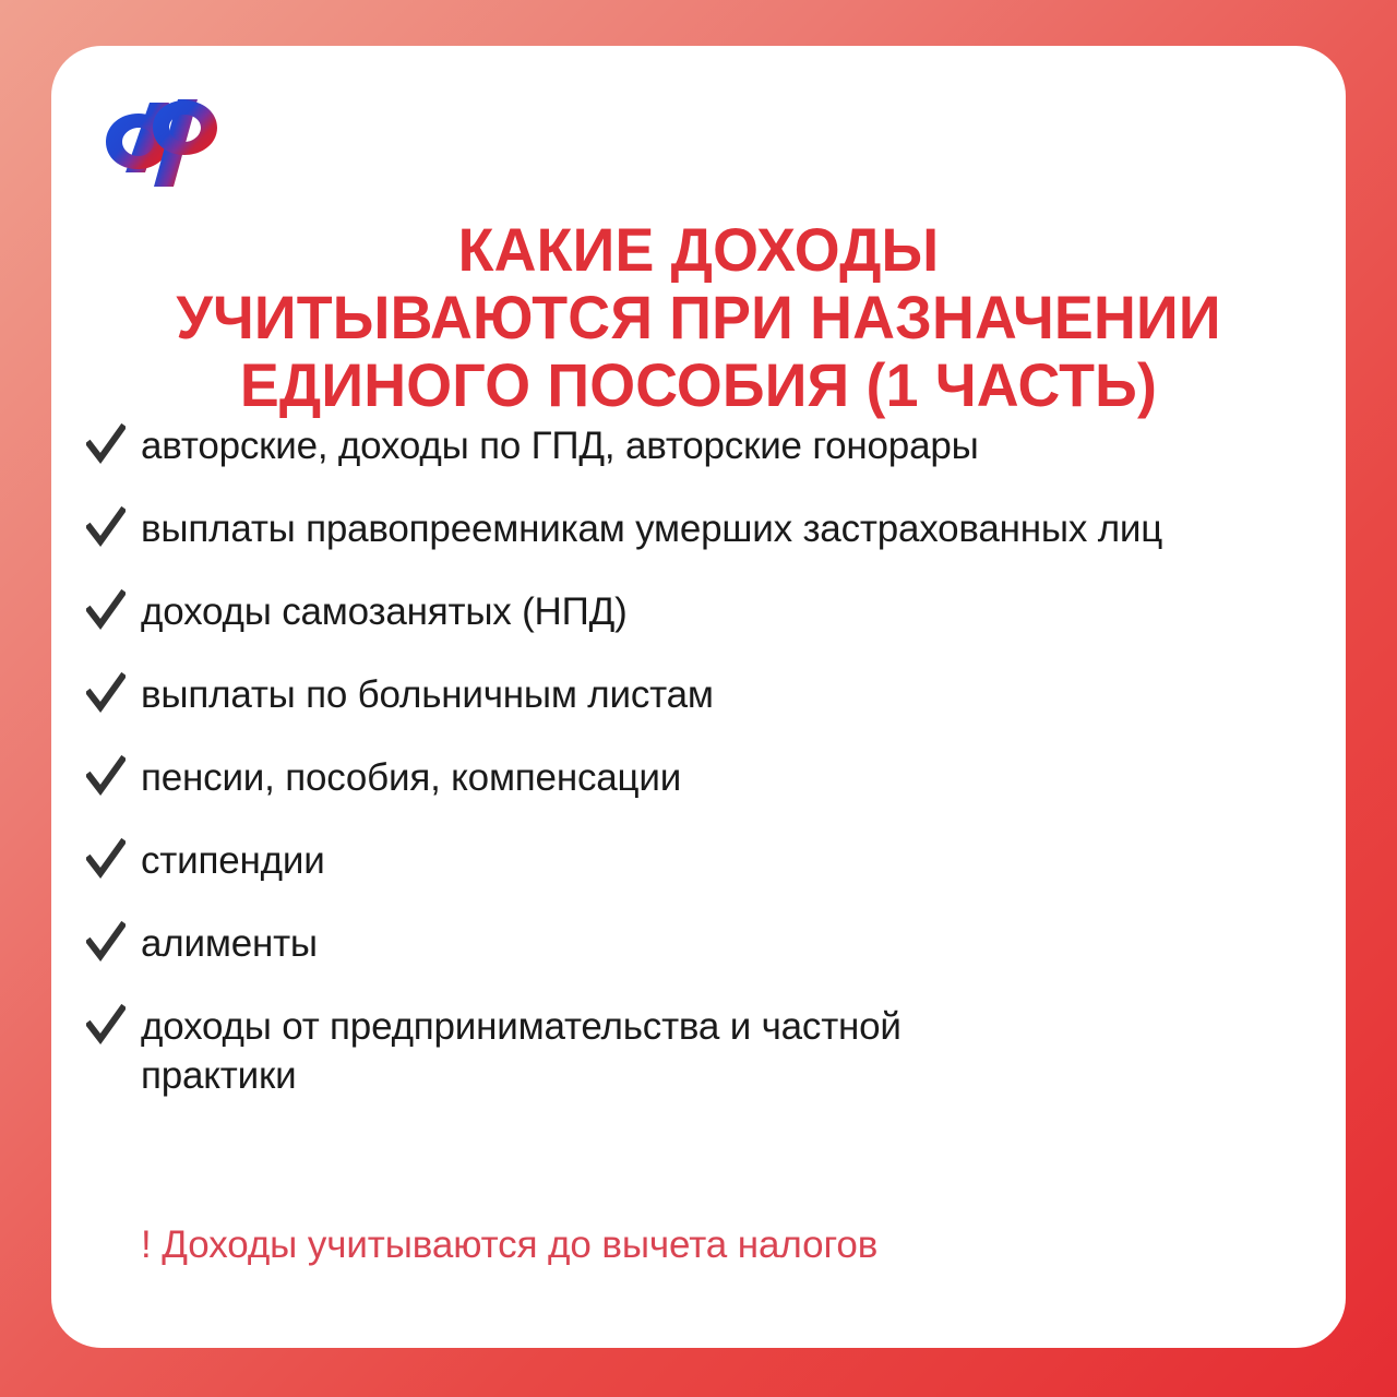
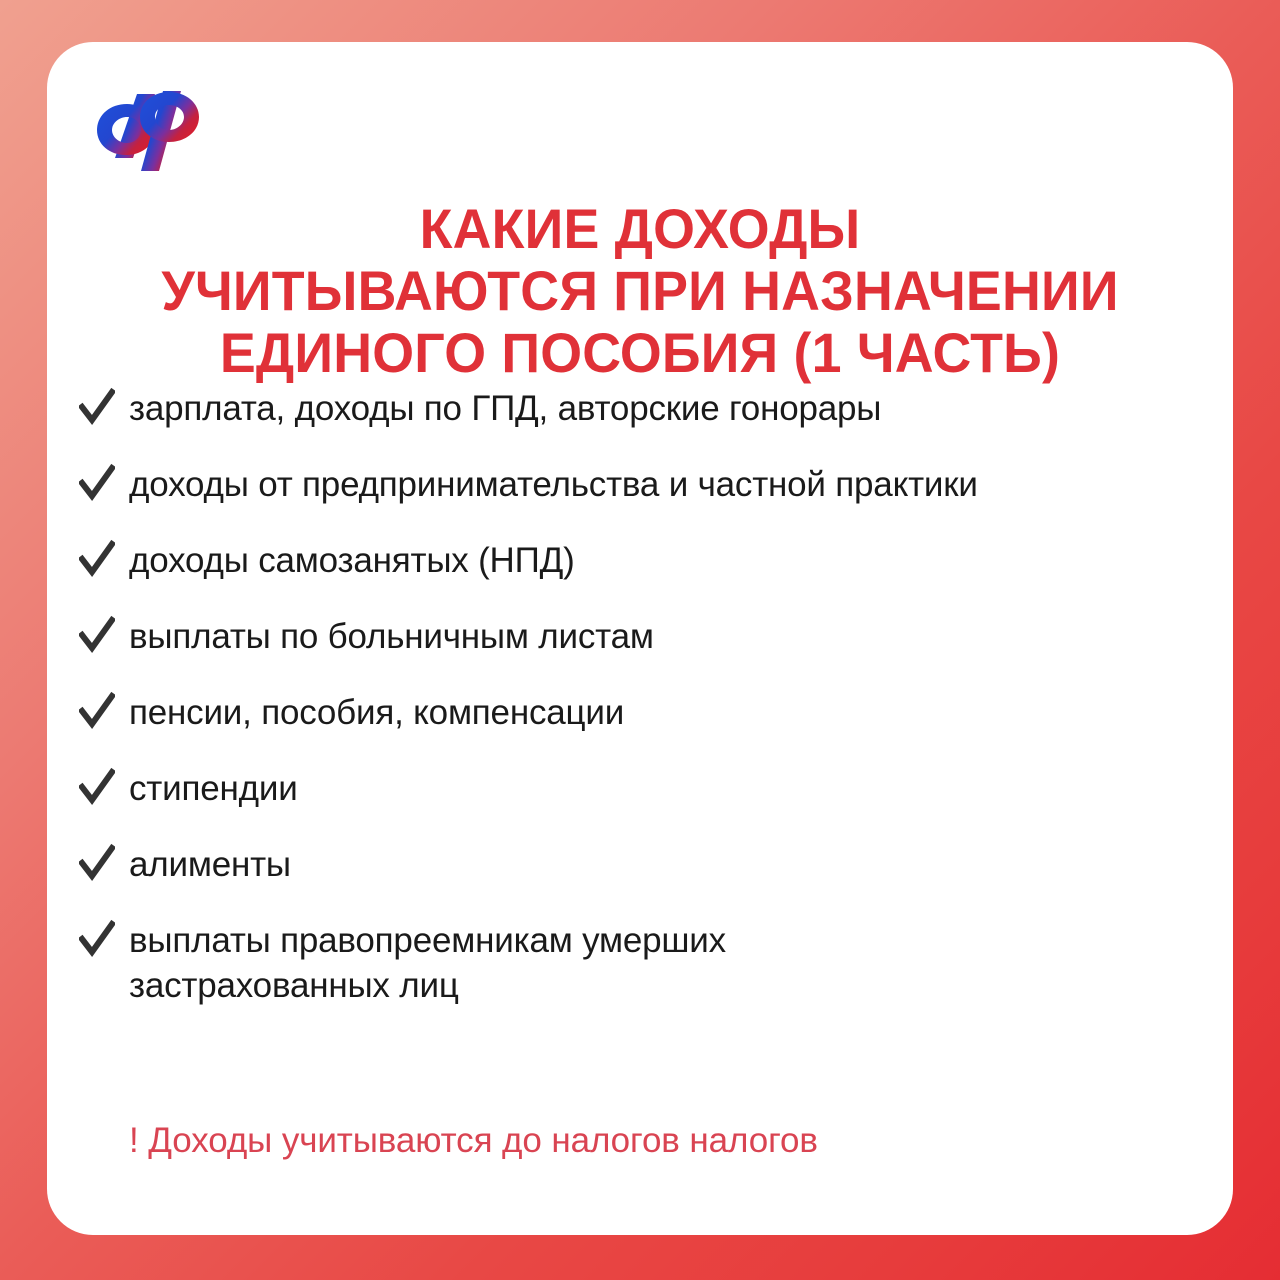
  КАКИЕ ДОХОДЫ
  УЧИТЫВАЮТСЯ ПРИ НАЗНАЧЕНИИ
  ЕДИНОГО ПОСОБИЯ (1 ЧАСТЬ)
- авторские, доходы по ГПД, авторские гонорары
+ зарплата, доходы по ГПД, авторские гонорары
- выплаты правопреемникам умерших застрахованных лиц
+ доходы от предпринимательства и частной практики
  доходы самозанятых (НПД)
  выплаты по больничным листам
  пенсии, пособия, компенсации
  стипендии
  алименты
- доходы от предпринимательства и частной практики
+ выплаты правопреемникам умерших застрахованных лиц
- ! Доходы учитываются до вычета налогов
+ ! Доходы учитываются до налогов налогов
